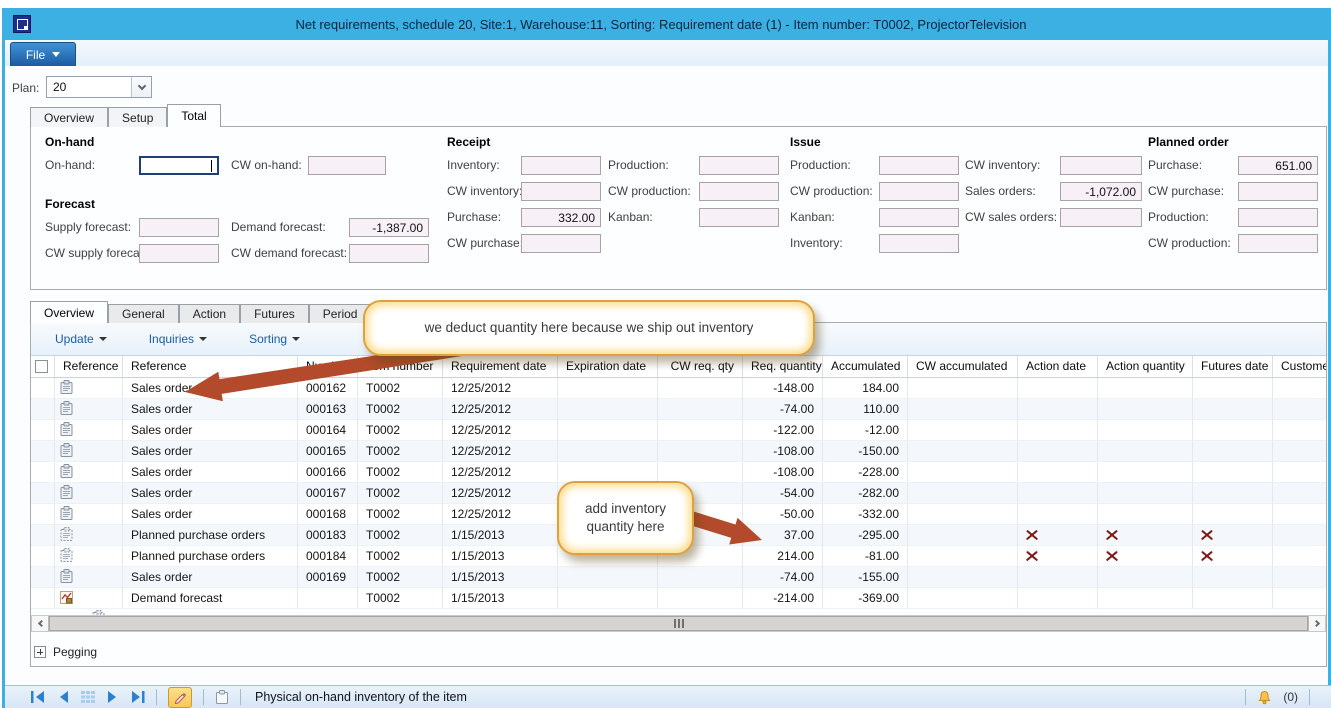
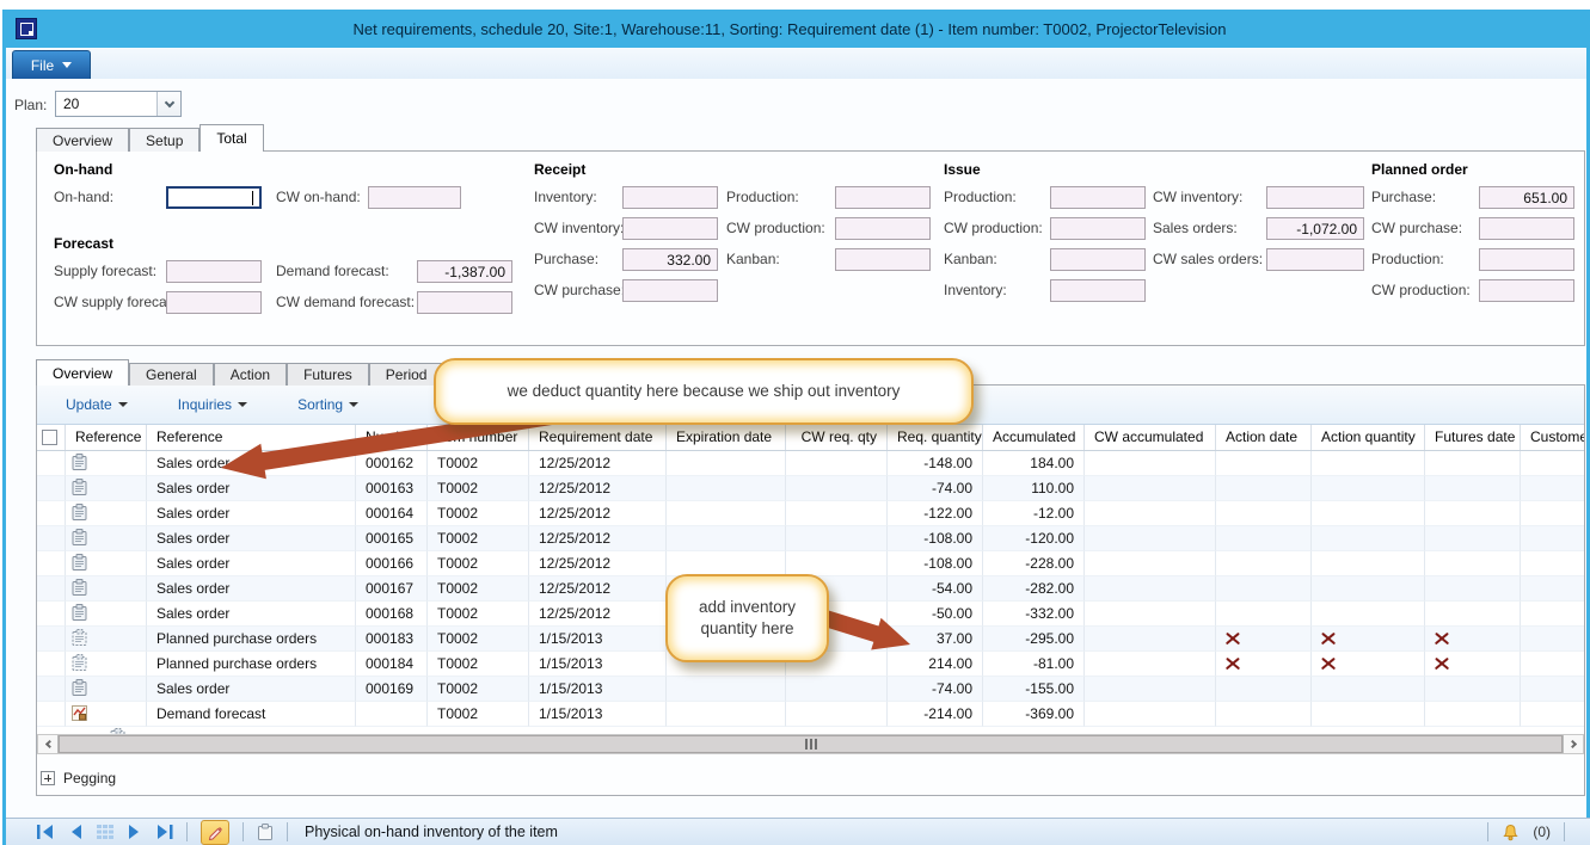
  Net requirements, schedule 20, Site:1, Warehouse:11, Sorting: Requirement date (1) - Item number: T0002, ProjectorTelevision
  File
  Plan:
  20
  Overview
  Setup
  Total
  On-hand
  On-hand:
  CW on-hand:
  Forecast
  Supply forecast:
  Demand forecast:
  -1,387.00
  CW supply foreca
  CW demand forecast:
  Receipt
  Inventory:
  CW inventory
  Purchase:
  332.00
  CW purchase
  Production:
  CW production:
  Kanban:
  Issue
  Production:
  CW production:
  Kanban:
  Inventory:
  CW inventory:
  Sales orders:
  -1,072.00
  CW sales orders:
  Planned order
  Purchase:
  651.00
  CW purchase:
  Production:
  CW production:
  Overview
  General
  Action
  Futures
  Period
  Update
  Inquiries
  Sorting
  Reference
  Reference
  Requirement date
  Expiration date
  CW req. qty
  Req. quantity
  Accumulated
  CW accumulated
  Action date
  Action quantity
  Futures date
  Custome
  Sales order
  000162
  T0002
  12/25/2012
  -148.00
  184.00
  Sales order
  000163
  T0002
  12/25/2012
  -74.00
  110.00
  Sales order
  000164
  T0002
  12/25/2012
  -122.00
  -12.00
  Sales order
  000165
  T0002
  12/25/2012
  -108.00
- -150.00
+ -120.00
  Sales order
  000166
  T0002
  12/25/2012
  -108.00
  -228.00
  Sales order
  000167
  T0002
  12/25/2012
  -54.00
  -282.00
  Sales order
  000168
  T0002
  12/25/2012
  -50.00
  -332.00
  Planned purchase orders
  000183
  T0002
  1/15/2013
  37.00
  -295.00
  Planned purchase orders
  000184
  T0002
  1/15/2013
  214.00
  -81.00
  Sales order
  000169
  T0002
  1/15/2013
  -74.00
  -155.00
  Demand forecast
  T0002
  1/15/2013
  -214.00
  -369.00
  Pegging
  Physical on-hand inventory of the item
  (0)
  we deduct quantity here because we ship out inventory
  add inventory quantity here
